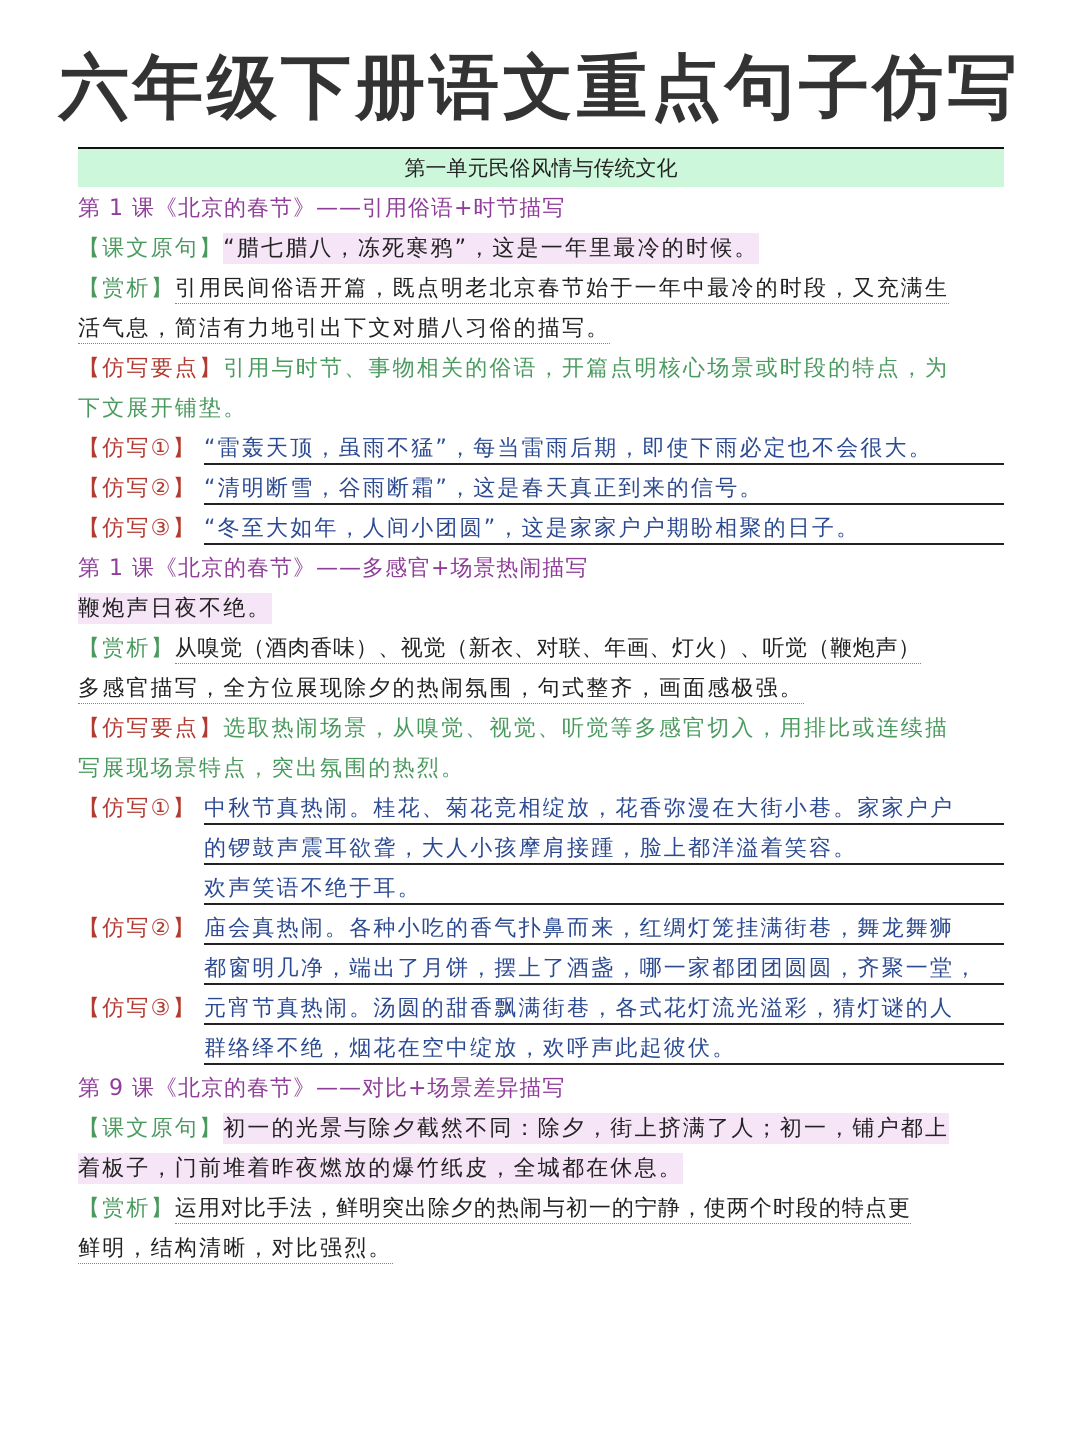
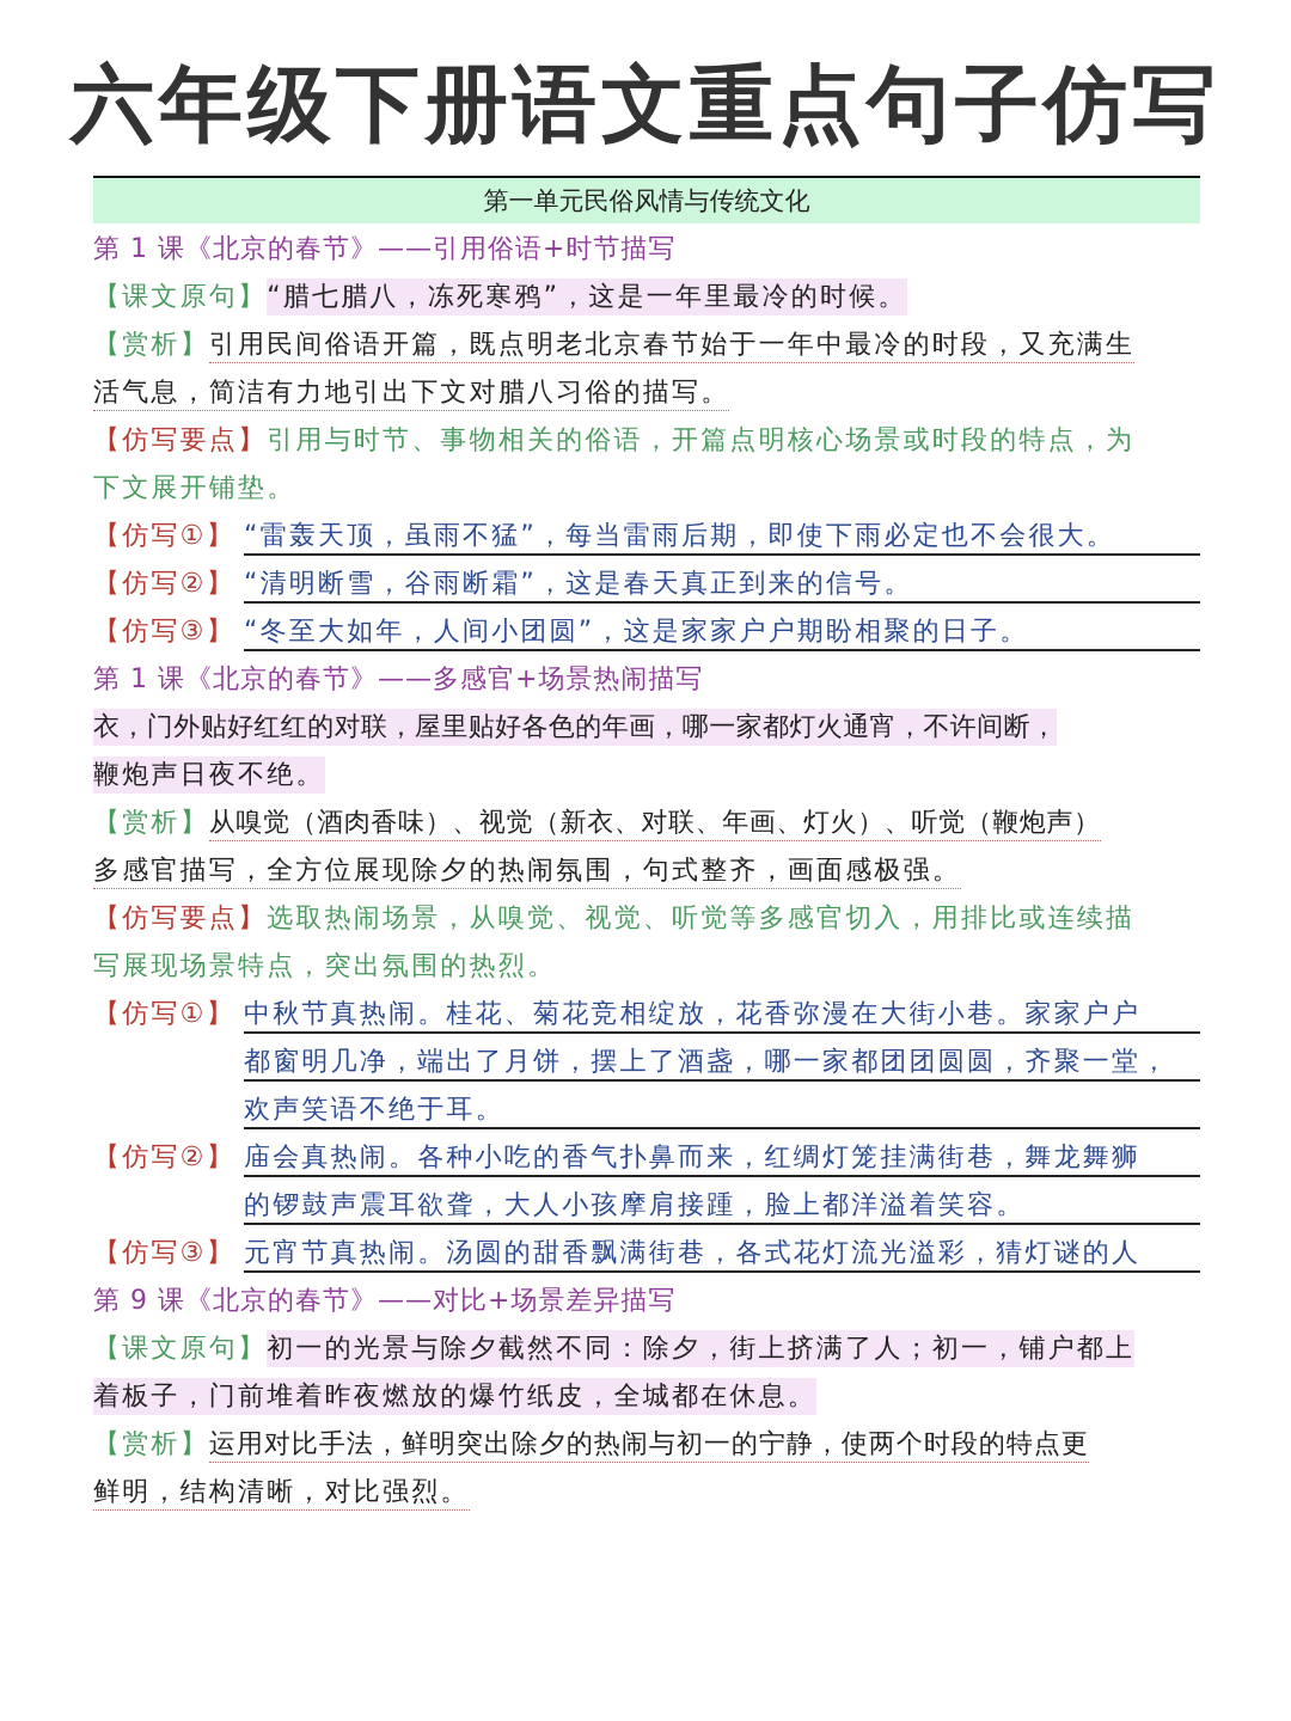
  六年级下册语文重点句子仿写
  第一单元民俗风情与传统文化
  第 1 课《北京的春节》——引用俗语+时节描写
  【课文原句】“腊七腊八，冻死寒鸦”，这是一年里最冷的时候。
  【赏析】引用民间俗语开篇，既点明老北京春节始于一年中最冷的时段，又充满生
  活气息，简洁有力地引出下文对腊八习俗的描写。
  【仿写要点】引用与时节、事物相关的俗语，开篇点明核心场景或时段的特点，为
  下文展开铺垫。
  【仿写①】
  “雷轰天顶，虽雨不猛”，每当雷雨后期，即使下雨必定也不会很大。
  【仿写②】
  “清明断雪，谷雨断霜”，这是春天真正到来的信号。
  【仿写③】
  “冬至大如年，人间小团圆”，这是家家户户期盼相聚的日子。
  第 1 课《北京的春节》——多感官+场景热闹描写
+ 衣，门外贴好红红的对联，屋里贴好各色的年画，哪一家都灯火通宵，不许间断，
  鞭炮声日夜不绝。
  【赏析】从嗅觉（酒肉香味）、视觉（新衣、对联、年画、灯火）、听觉（鞭炮声）
  多感官描写，全方位展现除夕的热闹氛围，句式整齐，画面感极强。
  【仿写要点】选取热闹场景，从嗅觉、视觉、听觉等多感官切入，用排比或连续描
  写展现场景特点，突出氛围的热烈。
  【仿写①】
  中秋节真热闹。桂花、菊花竞相绽放，花香弥漫在大街小巷。家家户户
- 的锣鼓声震耳欲聋，大人小孩摩肩接踵，脸上都洋溢着笑容。
+ 都窗明几净，端出了月饼，摆上了酒盏，哪一家都团团圆圆，齐聚一堂，
  欢声笑语不绝于耳。
  【仿写②】
  庙会真热闹。各种小吃的香气扑鼻而来，红绸灯笼挂满街巷，舞龙舞狮
- 都窗明几净，端出了月饼，摆上了酒盏，哪一家都团团圆圆，齐聚一堂，
+ 的锣鼓声震耳欲聋，大人小孩摩肩接踵，脸上都洋溢着笑容。
  【仿写③】
  元宵节真热闹。汤圆的甜香飘满街巷，各式花灯流光溢彩，猜灯谜的人
- 群络绎不绝，烟花在空中绽放，欢呼声此起彼伏。
  第 9 课《北京的春节》——对比+场景差异描写
  【课文原句】初一的光景与除夕截然不同：除夕，街上挤满了人；初一，铺户都上
  着板子，门前堆着昨夜燃放的爆竹纸皮，全城都在休息。
  【赏析】运用对比手法，鲜明突出除夕的热闹与初一的宁静，使两个时段的特点更
  鲜明，结构清晰，对比强烈。
